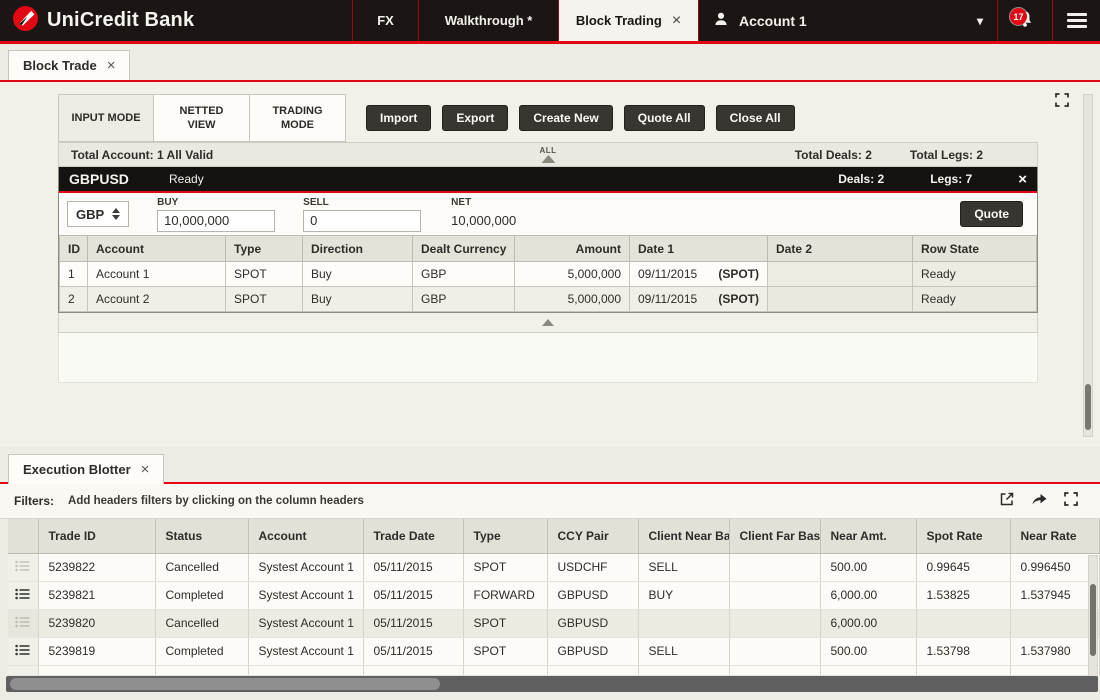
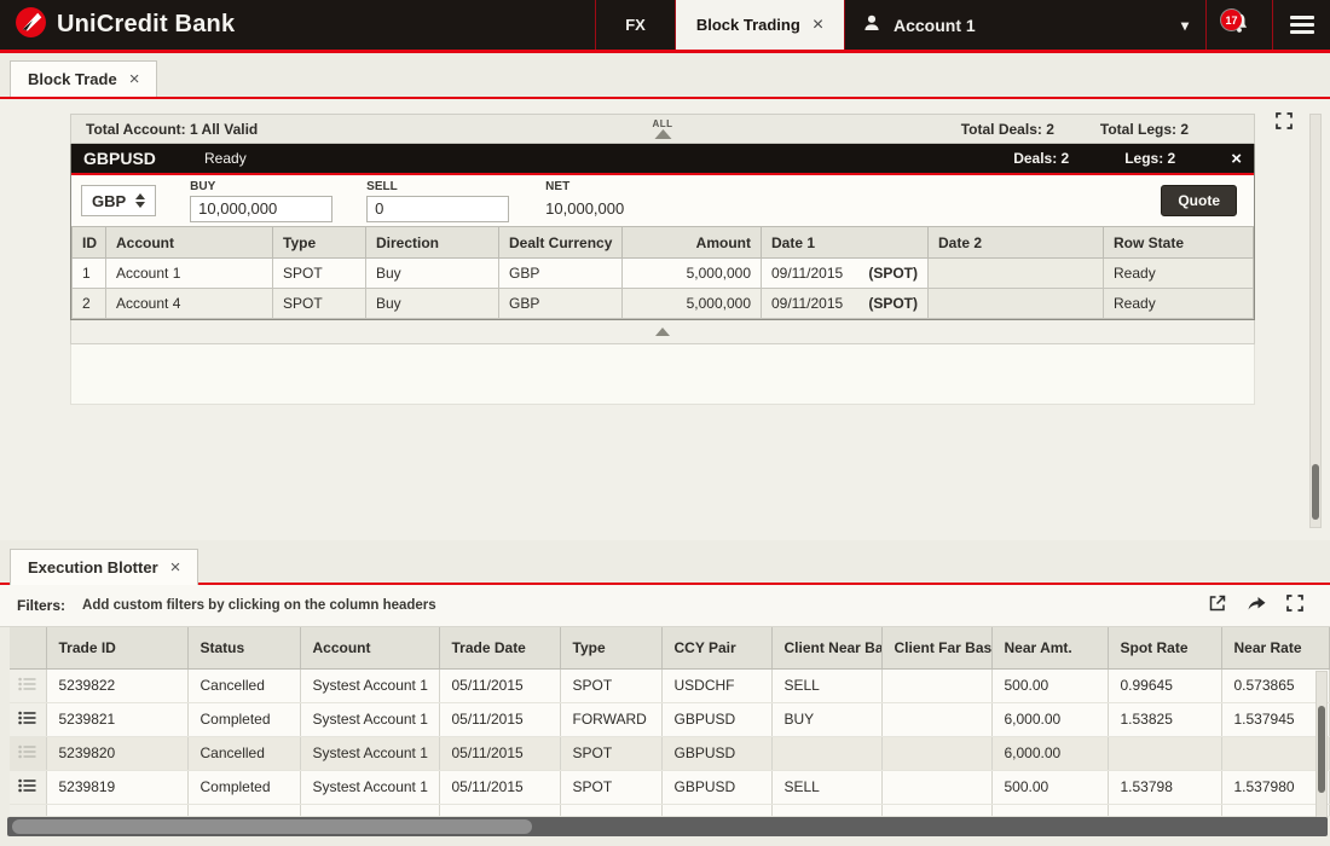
  UniCredit Bank
  FX
- Walkthrough *
  Block Trading
  ×
  Account 1
  ▾
  17
  Block Trade
  ×
- INPUT MODE
- NETTED VIEW
- TRADING MODE
- Import
- Export
- Create New
- Quote All
- Close All
  Total Account: 1 All Valid
  ALL
  Total Deals: 2
  Total Legs: 2
  GBPUSD
  Ready
  Deals: 2
- Legs: 7
+ Legs: 2
  ×
  GBP
  BUY
  10,000,000
  SELL
  0
  NET
  10,000,000
  Quote
  ID	Account	Type	Direction	Dealt Currency	Amount	Date 1	Date 2	Row State
  1	Account 1	SPOT	Buy	GBP	5,000,000	09/11/2015 (SPOT)		Ready
- 2	Account 2	SPOT	Buy	GBP	5,000,000	09/11/2015 (SPOT)		Ready
+ 2	Account 4	SPOT	Buy	GBP	5,000,000	09/11/2015 (SPOT)		Ready
  Execution Blotter
  ×
  Filters:
- Add headers filters by clicking on the column headers
+ Add custom filters by clicking on the column headers
  	Trade ID	Status	Account	Trade Date	Type	CCY Pair	Client Near Ba	Client Far Bas	Near Amt.	Spot Rate	Near Rate
- 	5239822	Cancelled	Systest Account 1	05/11/2015	SPOT	USDCHF	SELL		500.00	0.99645	0.996450
+ 	5239822	Cancelled	Systest Account 1	05/11/2015	SPOT	USDCHF	SELL		500.00	0.99645	0.573865
  	5239821	Completed	Systest Account 1	05/11/2015	FORWARD	GBPUSD	BUY		6,000.00	1.53825	1.537945
  	5239820	Cancelled	Systest Account 1	05/11/2015	SPOT	GBPUSD			6,000.00
  	5239819	Completed	Systest Account 1	05/11/2015	SPOT	GBPUSD	SELL		500.00	1.53798	1.537980
